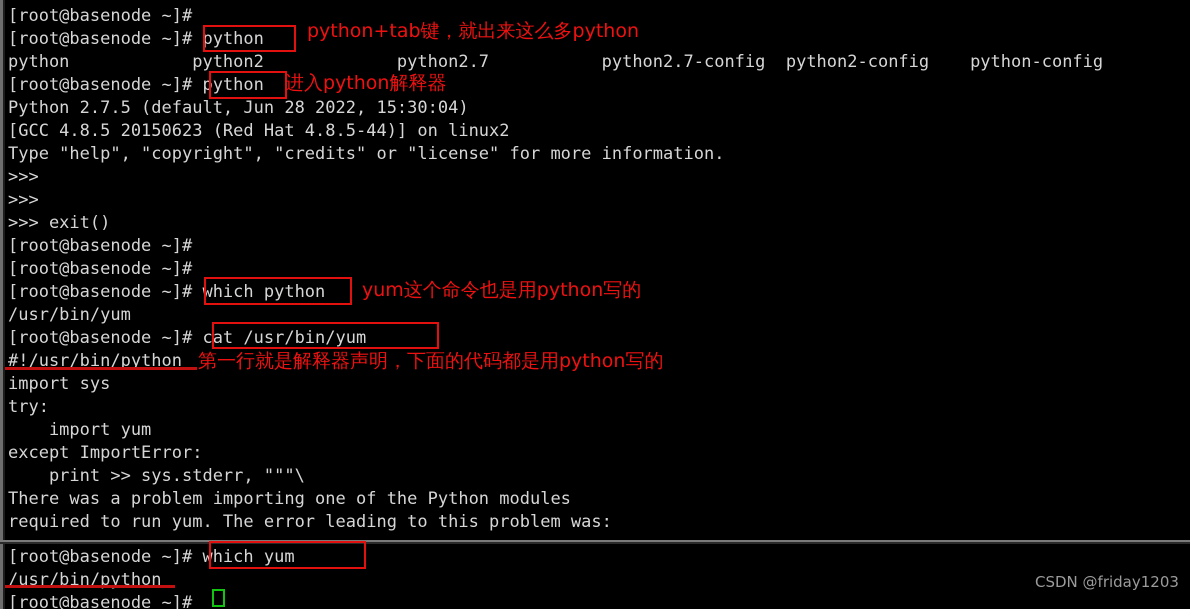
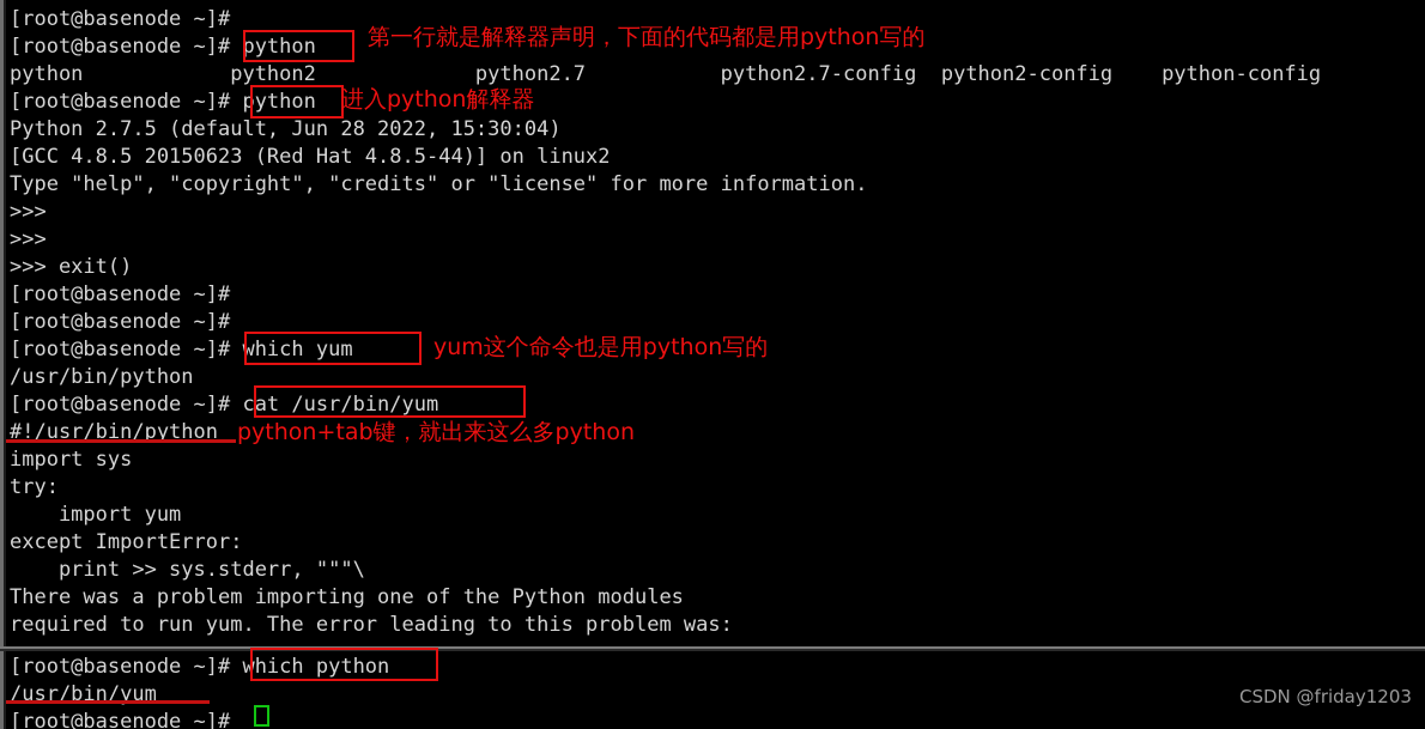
  [root@basenode ~]#
  [root@basenode ~]# python
  python python2 python2.7 python2.7-config python2-config python-config
  [root@basenode ~]# python
  Python 2.7.5 (default, Jun 28 2022, 15:30:04)
  [GCC 4.8.5 20150623 (Red Hat 4.8.5-44)] on linux2
  Type "help", "copyright", "credits" or "license" for more information.
  >>>
  >>>
  >>> exit()
  [root@basenode ~]#
  [root@basenode ~]#
- [root@basenode ~]# which python
+ [root@basenode ~]# which yum
- /usr/bin/yum
+ /usr/bin/python
  [root@basenode ~]# cat /usr/bin/yum
  #!/usr/bin/python
  import sys
  try:
  import yum
  except ImportError:
  print >> sys.stderr, """\
  There was a problem importing one of the Python modules
  required to run yum. The error leading to this problem was:
- [root@basenode ~]# which yum
+ [root@basenode ~]# which python
- /usr/bin/python
+ /usr/bin/yum
  [root@basenode ~]#
- python+tab键，就出来这么多python
+ 第一行就是解释器声明，下面的代码都是用python写的
  进入python解释器
  yum这个命令也是用python写的
- 第一行就是解释器声明，下面的代码都是用python写的
+ python+tab键，就出来这么多python
  CSDN @friday1203
